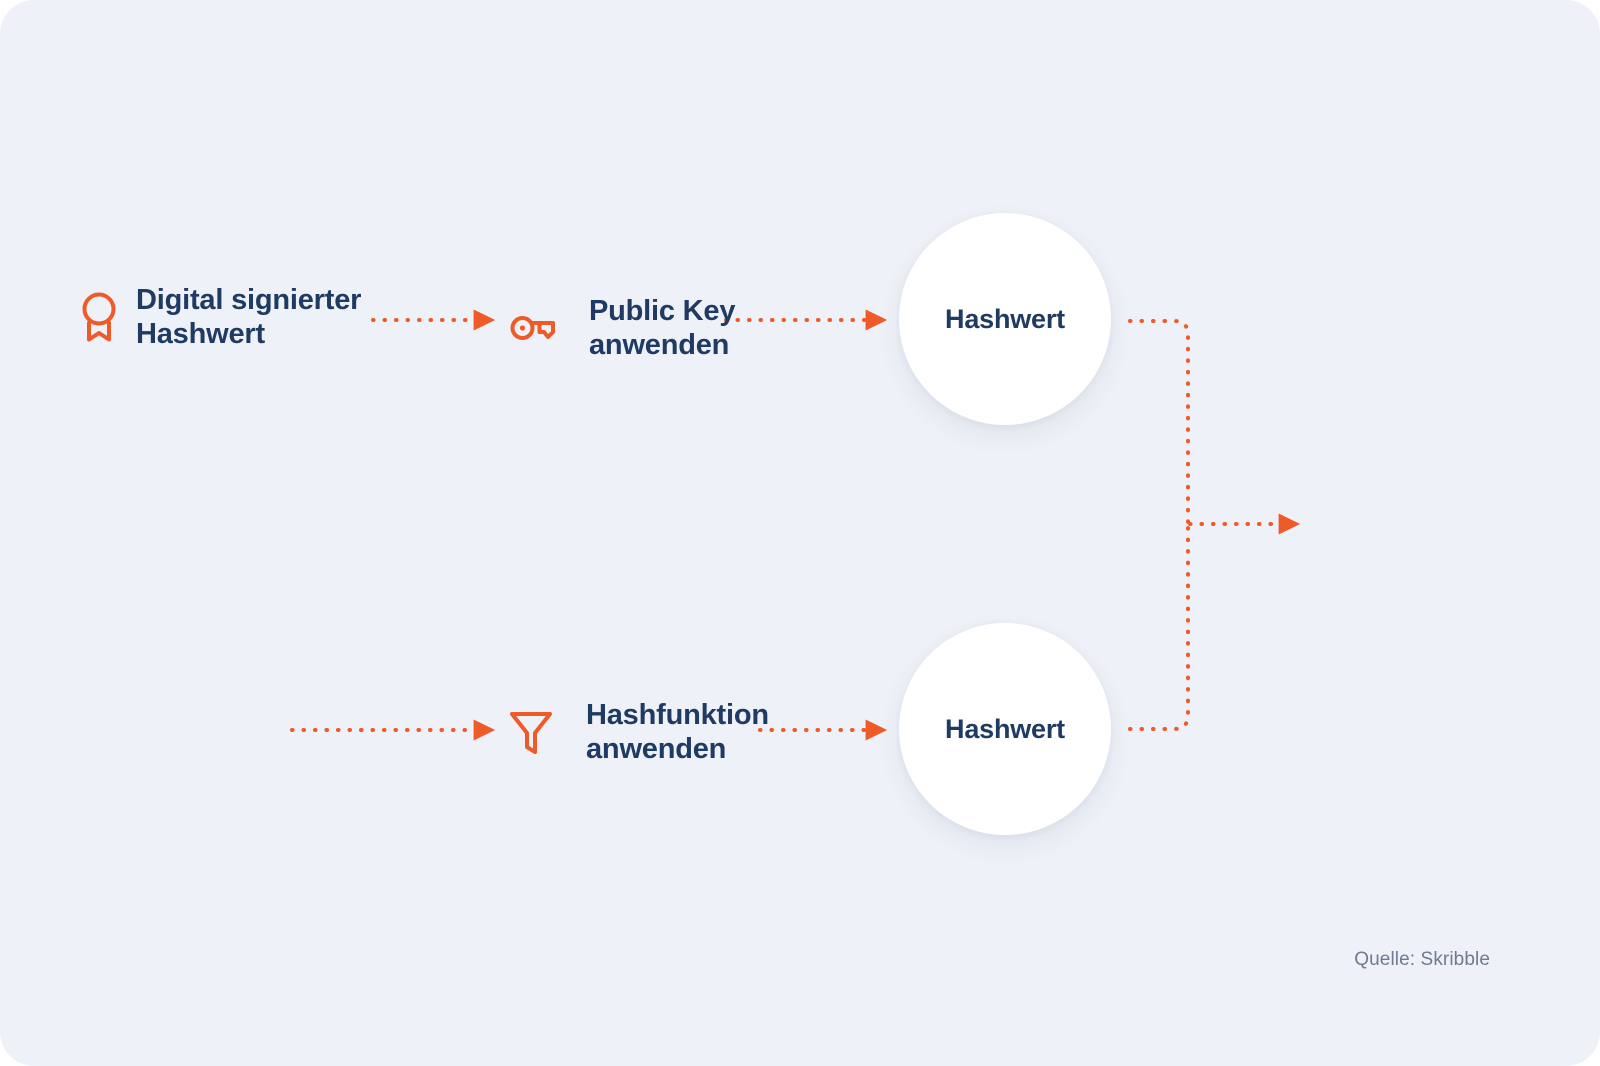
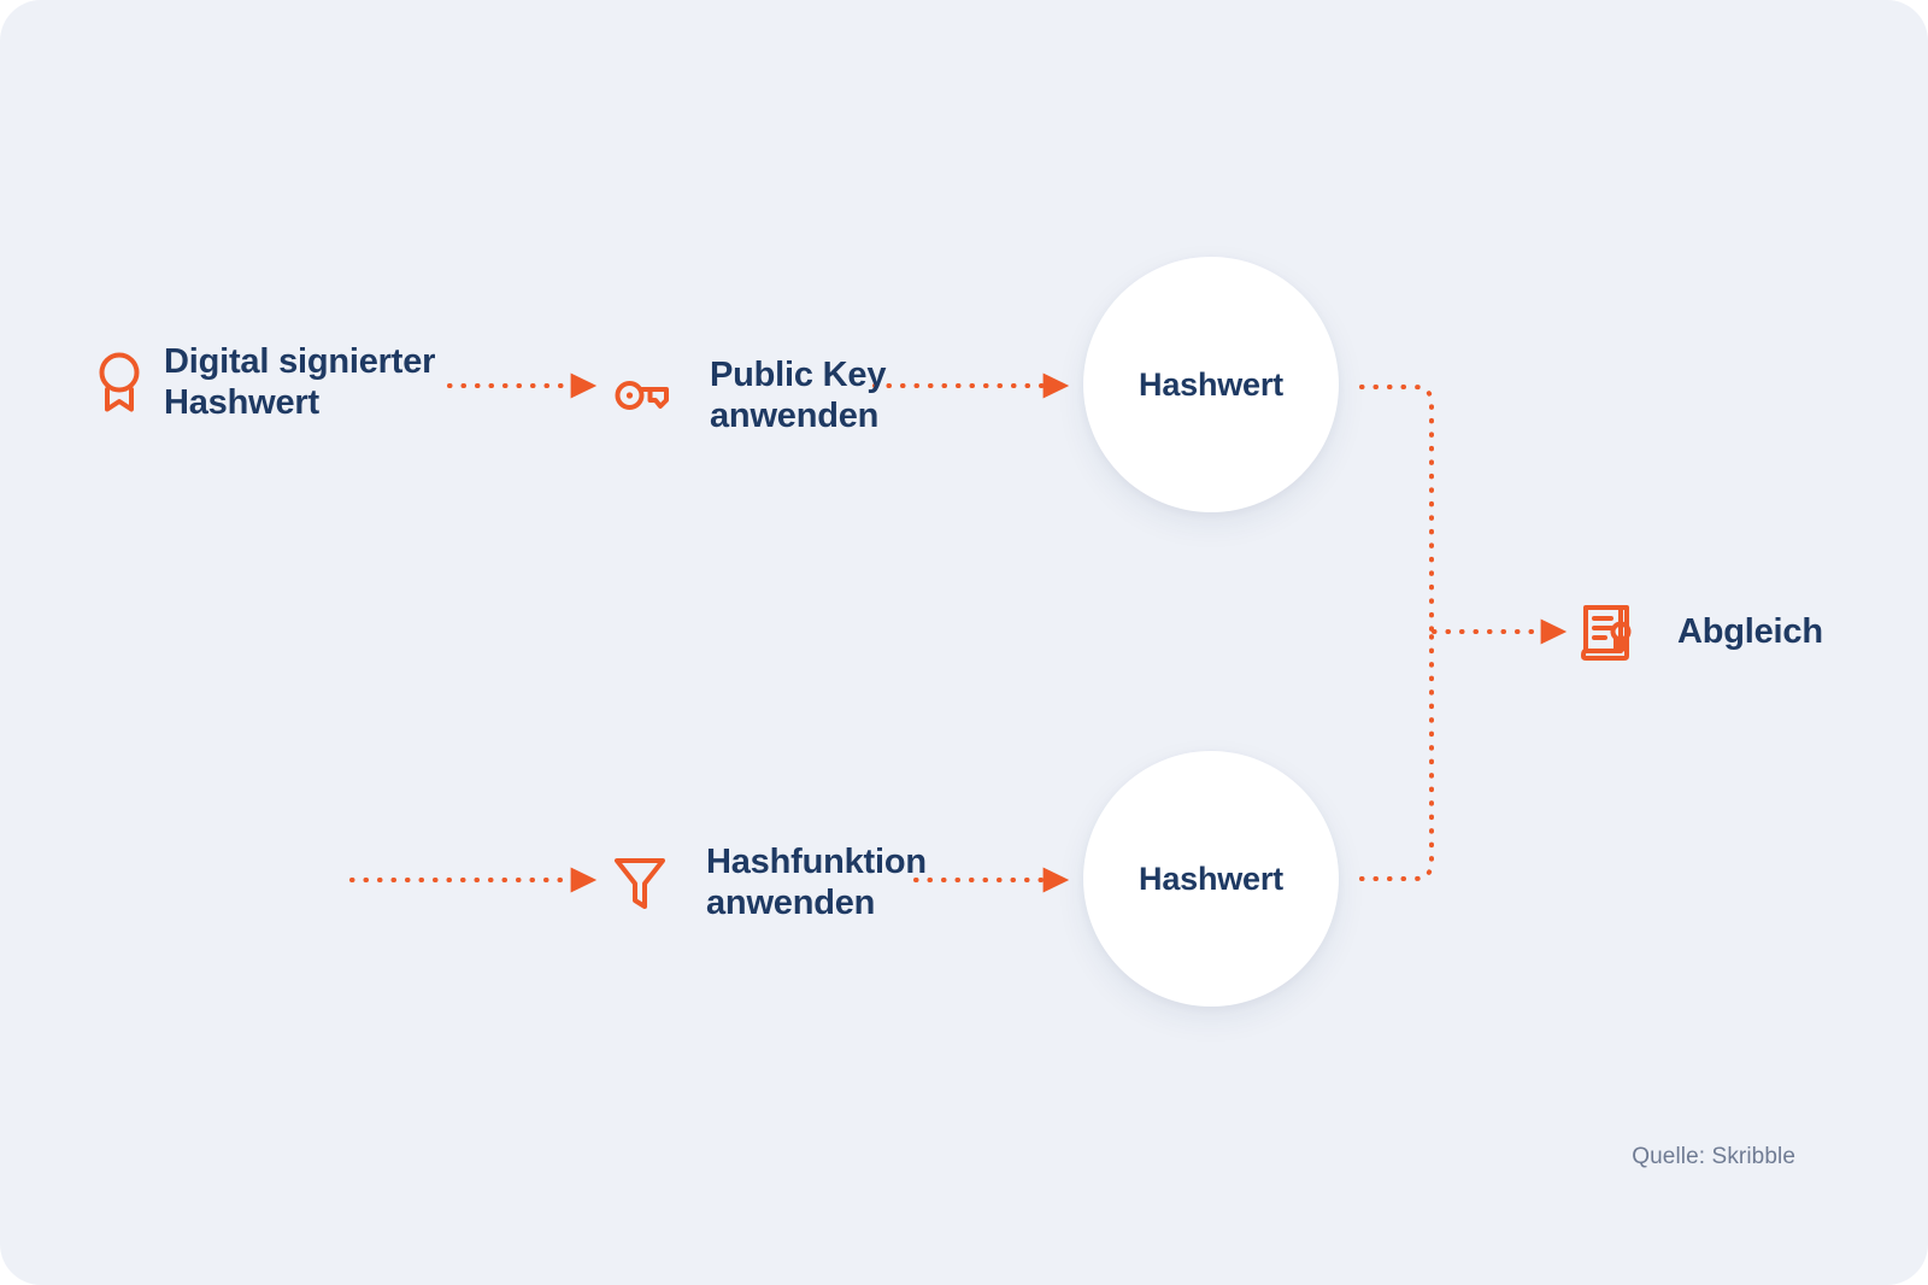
  Digital signierter
  Hashwert
  Public Key
  anwenden
  Hashwert
  Hashfunktion
  anwenden
  Hashwert
+ Abgleich
  Quelle: Skribble
